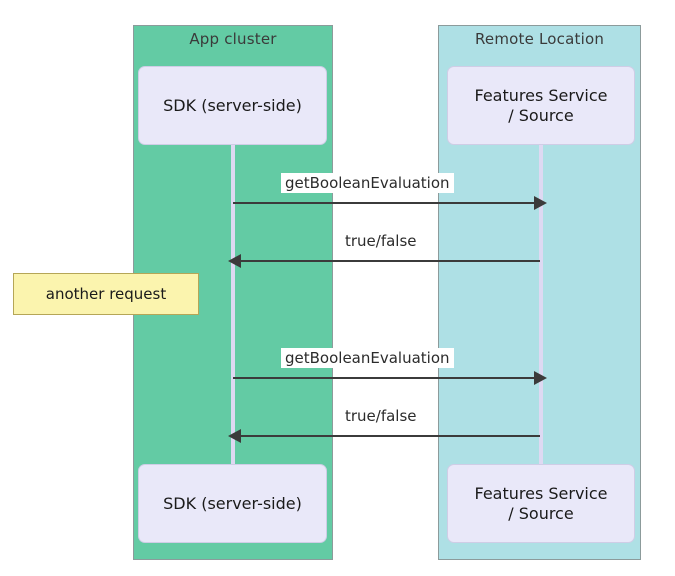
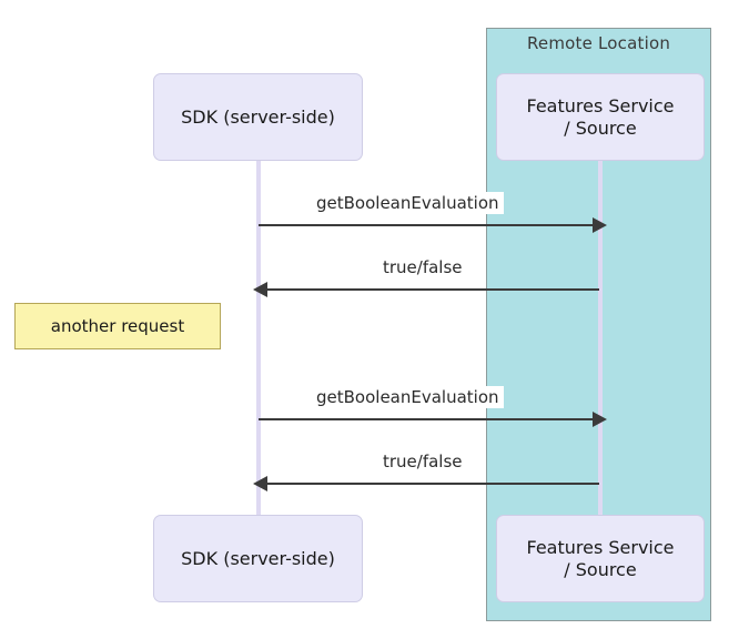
- App cluster
  Remote Location
  SDK (server-side)
  Features Service
  / Source
  SDK (server-side)
  Features Service
  / Source
  getBooleanEvaluation
  true/false
  another request
  getBooleanEvaluation
  true/false
